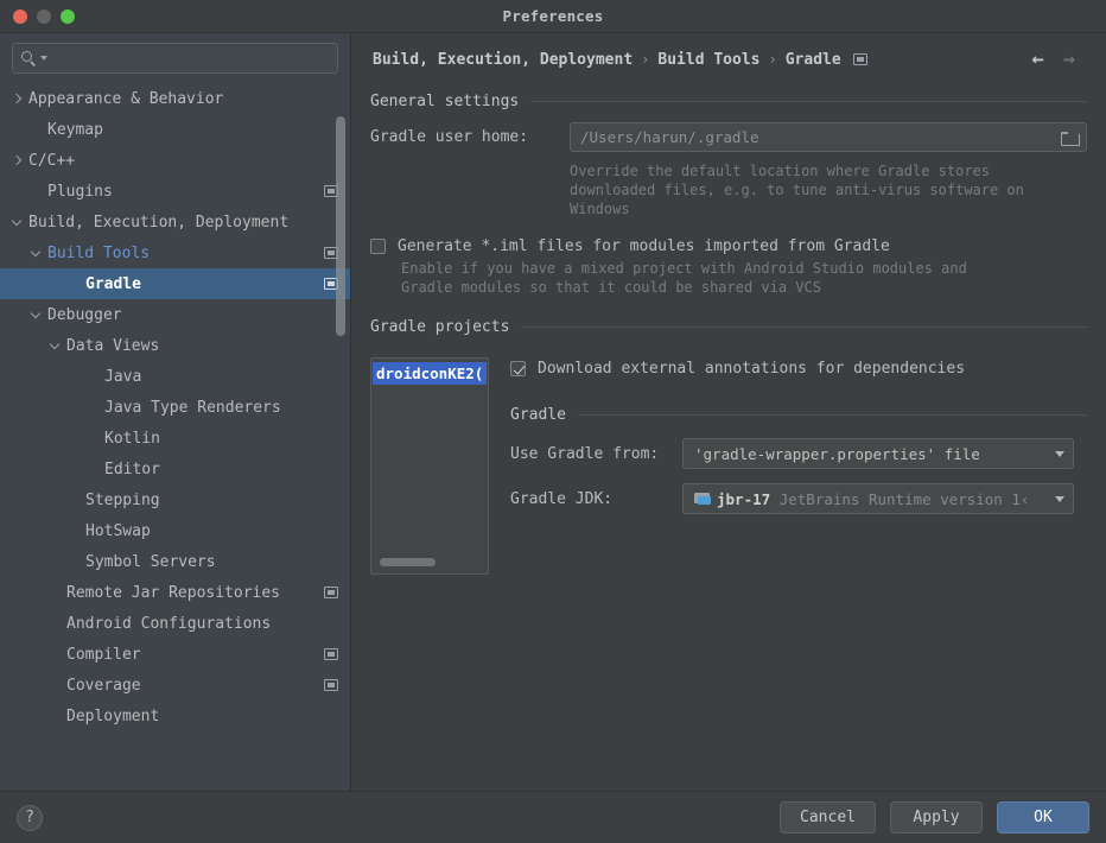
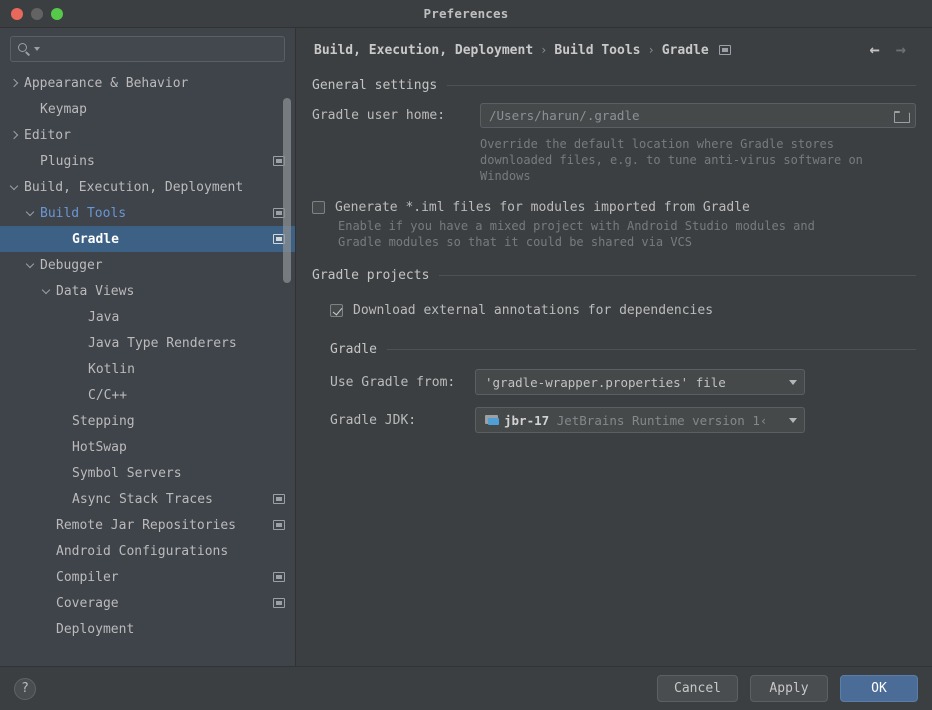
  Preferences
  Appearance & Behavior
  Keymap
- C/C++
+ Editor
  Plugins
  Build, Execution, Deployment
  Build Tools
  Gradle
  Debugger
  Data Views
  Java
  Java Type Renderers
  Kotlin
- Editor
+ C/C++
  Stepping
  HotSwap
  Symbol Servers
+ Async Stack Traces
  Remote Jar Repositories
  Android Configurations
  Compiler
  Coverage
  Deployment
  Build, Execution, Deployment
  ›
  Build Tools
  ›
  Gradle
  ←
  →
  General settings
  Gradle user home:
  /Users/harun/.gradle
  Override the default location where Gradle stores downloaded files, e.g. to tune anti-virus software on Windows
  Generate *.iml files for modules imported from Gradle
  Enable if you have a mixed project with Android Studio modules and Gradle modules so that it could be shared via VCS
  Gradle projects
- droidconKE2(
  Download external annotations for dependencies
  Gradle
  Use Gradle from:
  'gradle-wrapper.properties' file
  Gradle JDK:
  jbr-17 JetBrains Runtime version 1‹
  ?
  Cancel
  Apply
  OK
